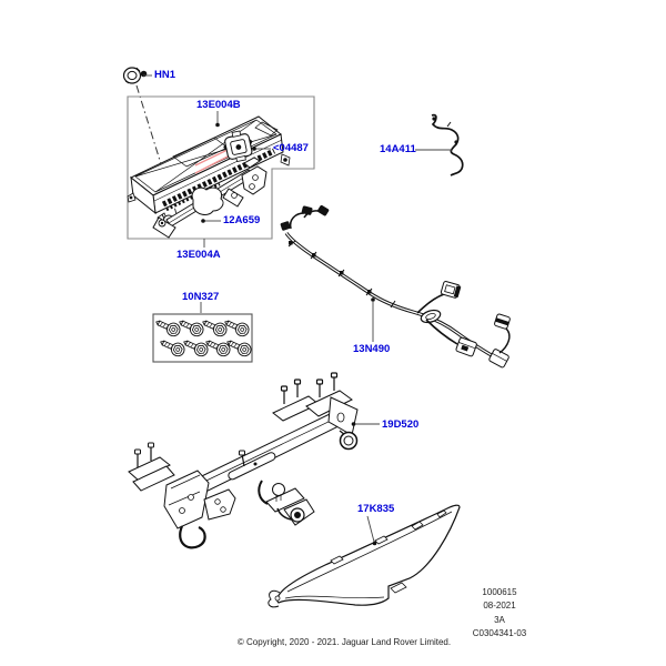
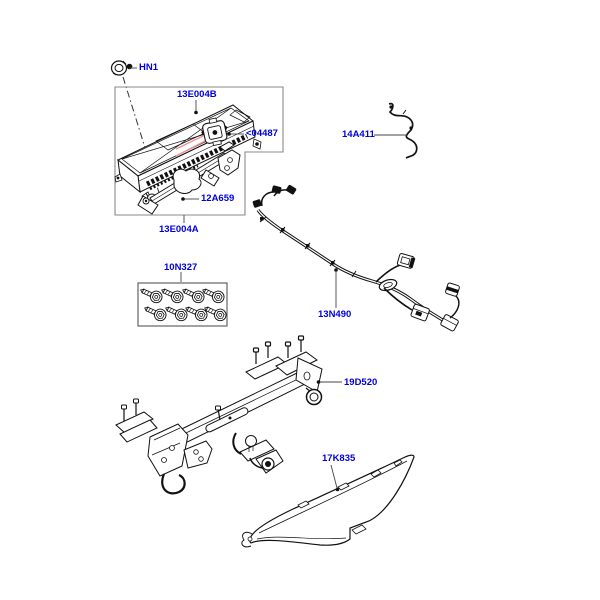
  HN1
  13E004B
  <04487
  12A659
  13E004A
  10N327
  14A411
  13N490
  19D520
  17K835
- 1000615
- 08-2021
- 3A
- C0304341-03
- © Copyright, 2020 - 2021. Jaguar Land Rover Limited.
